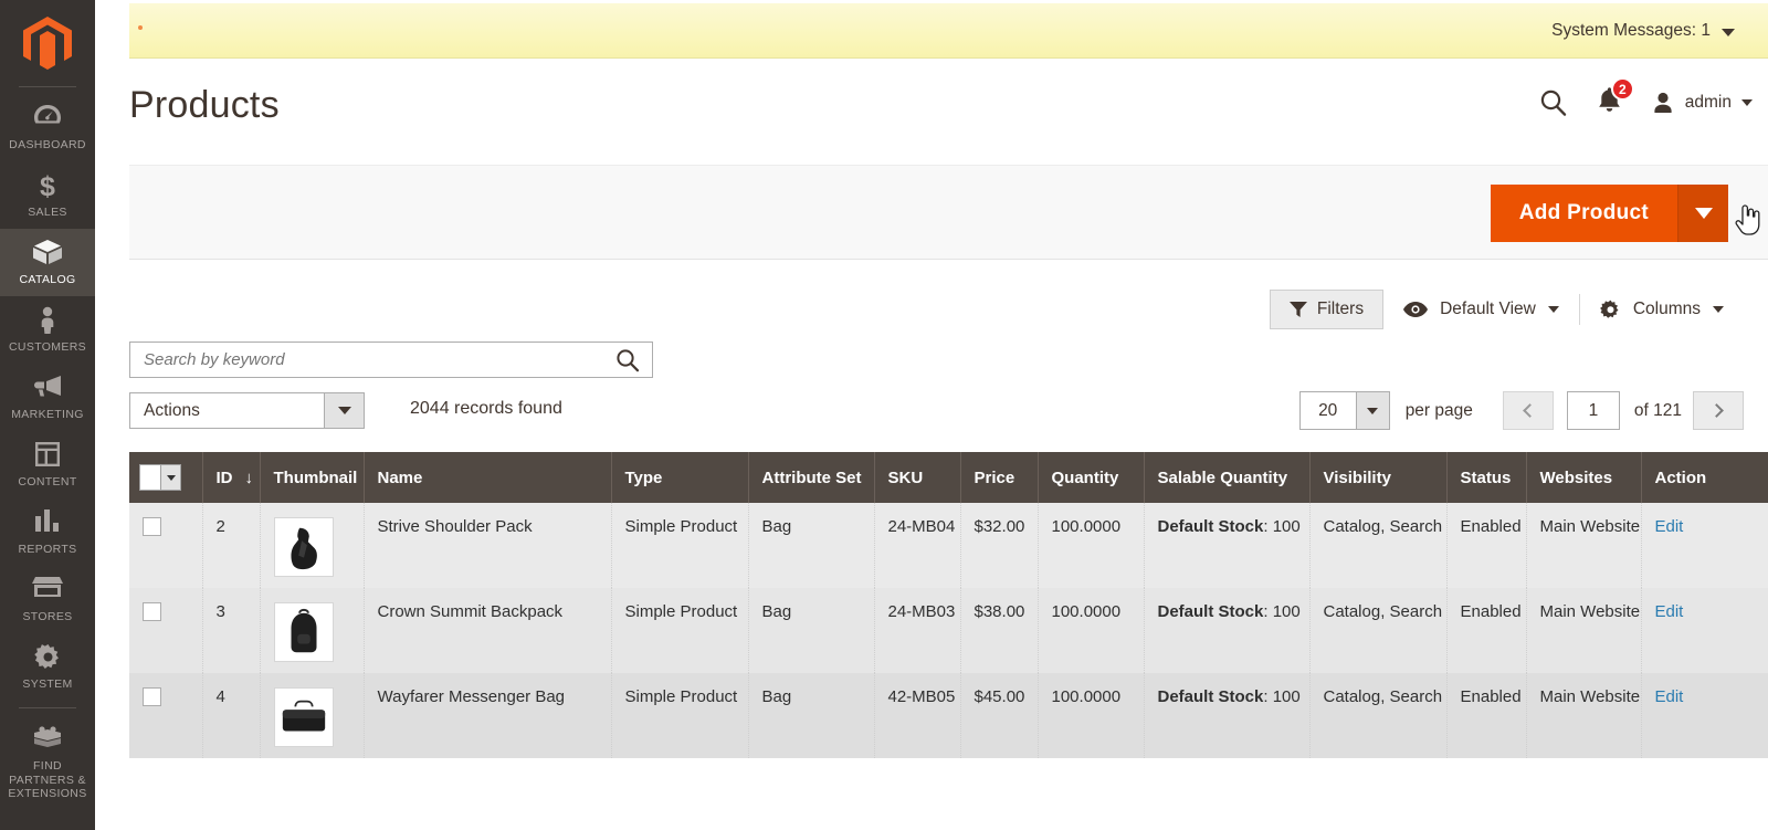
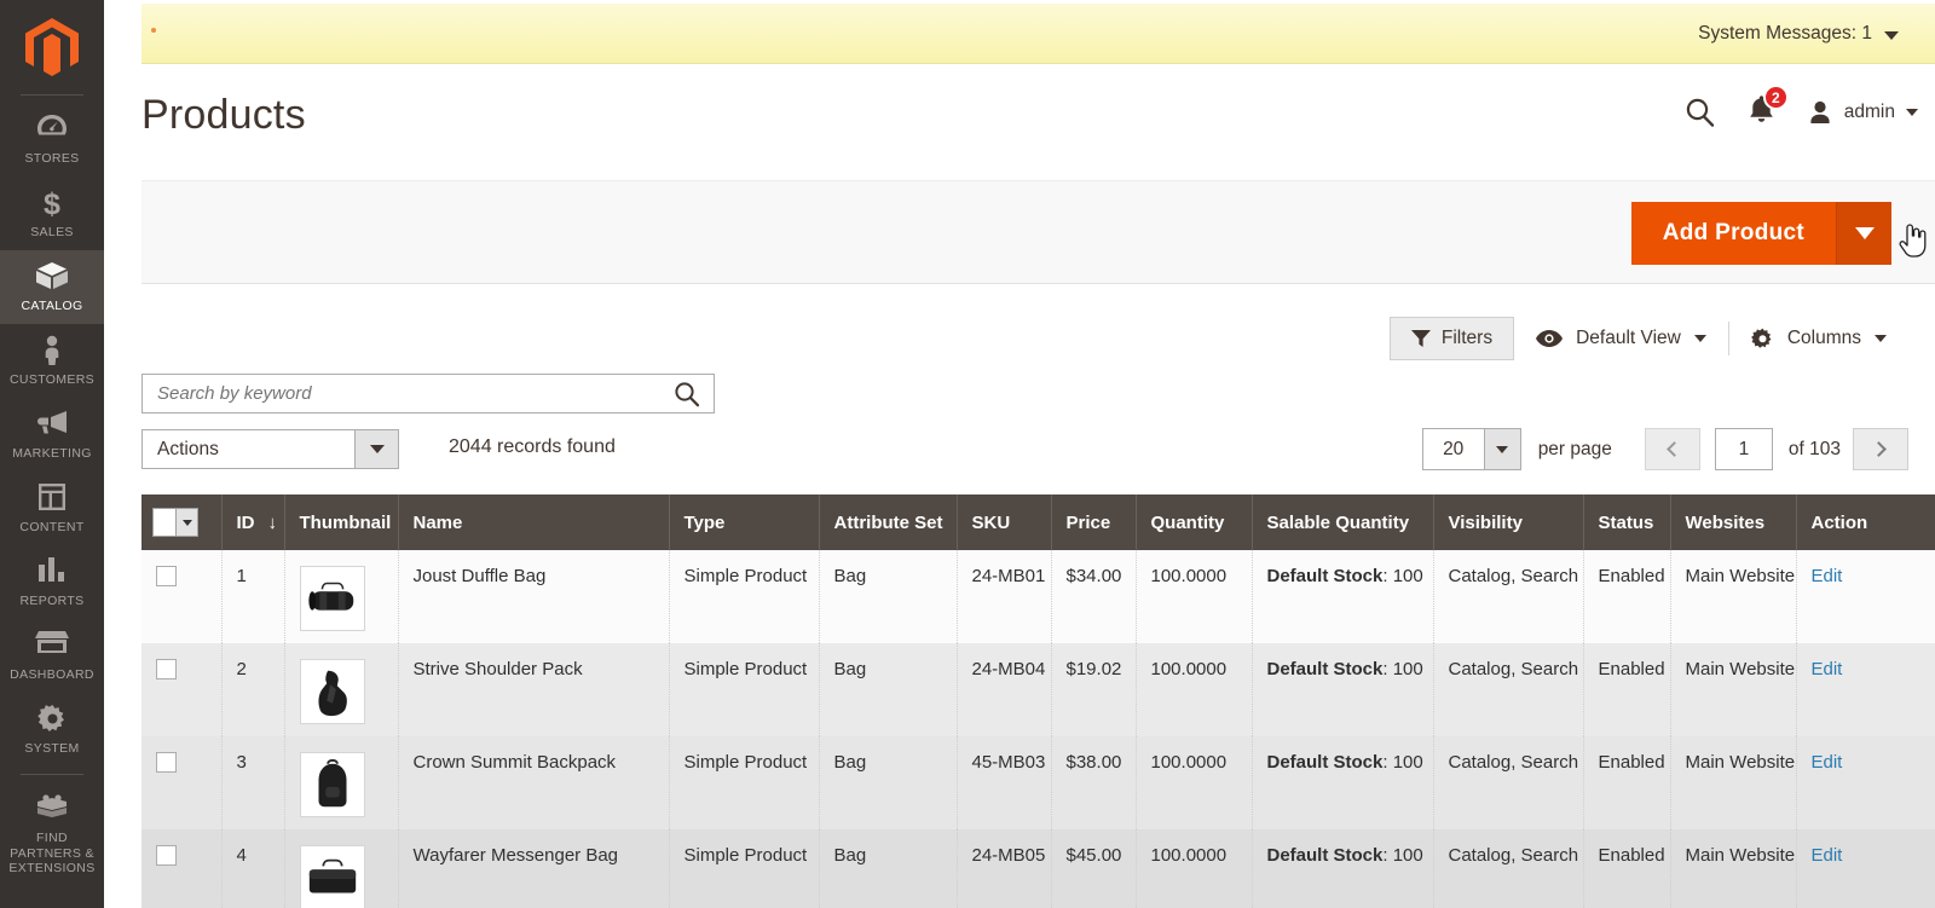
- DASHBOARD
+ STORES
  $
  SALES
  CATALOG
  CUSTOMERS
  MARKETING
  CONTENT
  REPORTS
- STORES
+ DASHBOARD
  SYSTEM
  FIND PARTNERS & EXTENSIONS
  System Messages: 1
  Products
  2
  admin
  Add Product
  Filters
  Default View
  Columns
  Search by keyword
  Actions
  2044 records found
  20
  per page
  1
- of 121
+ of 103
  	ID ↓	Thumbnail	Name	Type	Attribute Set	SKU	Price	Quantity	Salable Quantity	Visibility	Status	Websites	Action
+ 	1		Joust Duffle Bag	Simple Product	Bag	24-MB01	$34.00	100.0000	Default Stock: 100	Catalog, Search	Enabled	Main Website	Edit
- 	2		Strive Shoulder Pack	Simple Product	Bag	24-MB04	$32.00	100.0000	Default Stock: 100	Catalog, Search	Enabled	Main Website	Edit
+ 	2		Strive Shoulder Pack	Simple Product	Bag	24-MB04	$19.02	100.0000	Default Stock: 100	Catalog, Search	Enabled	Main Website	Edit
- 	3		Crown Summit Backpack	Simple Product	Bag	24-MB03	$38.00	100.0000	Default Stock: 100	Catalog, Search	Enabled	Main Website	Edit
+ 	3		Crown Summit Backpack	Simple Product	Bag	45-MB03	$38.00	100.0000	Default Stock: 100	Catalog, Search	Enabled	Main Website	Edit
- 	4		Wayfarer Messenger Bag	Simple Product	Bag	42-MB05	$45.00	100.0000	Default Stock: 100	Catalog, Search	Enabled	Main Website	Edit
+ 	4		Wayfarer Messenger Bag	Simple Product	Bag	24-MB05	$45.00	100.0000	Default Stock: 100	Catalog, Search	Enabled	Main Website	Edit
